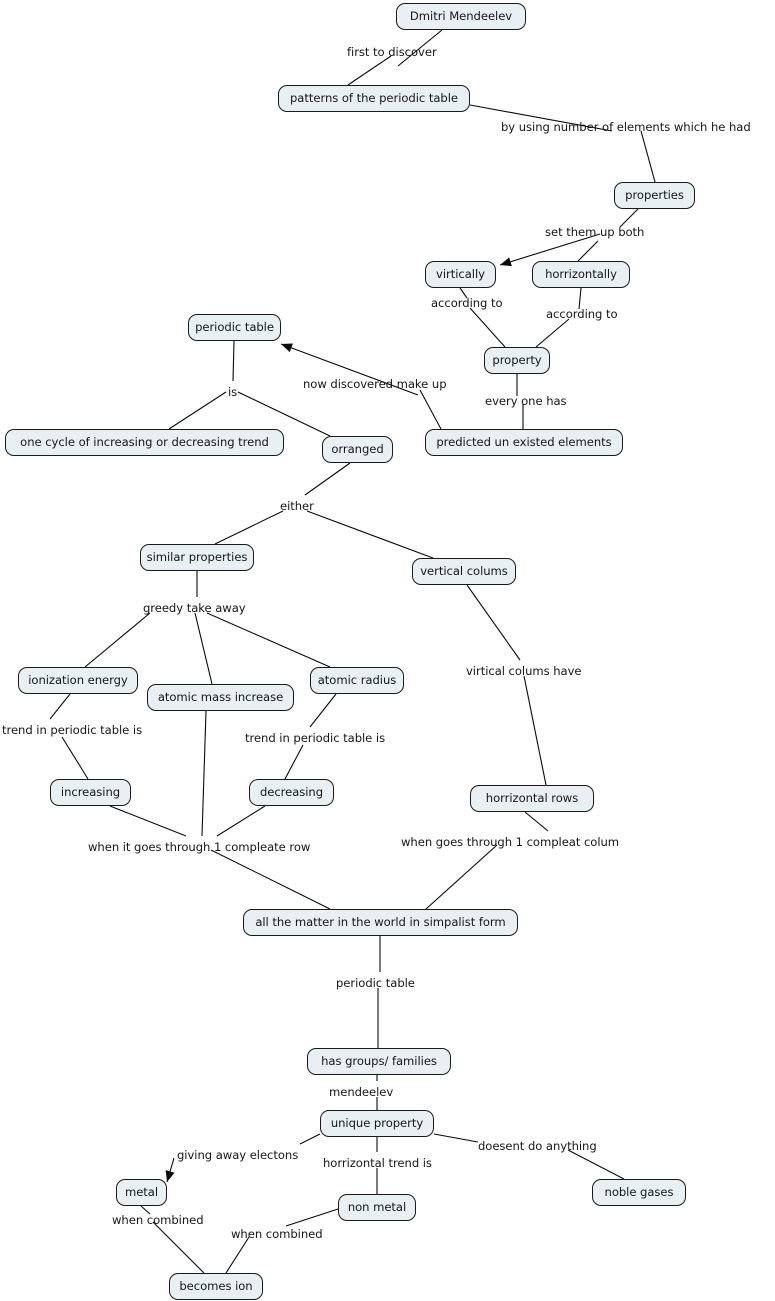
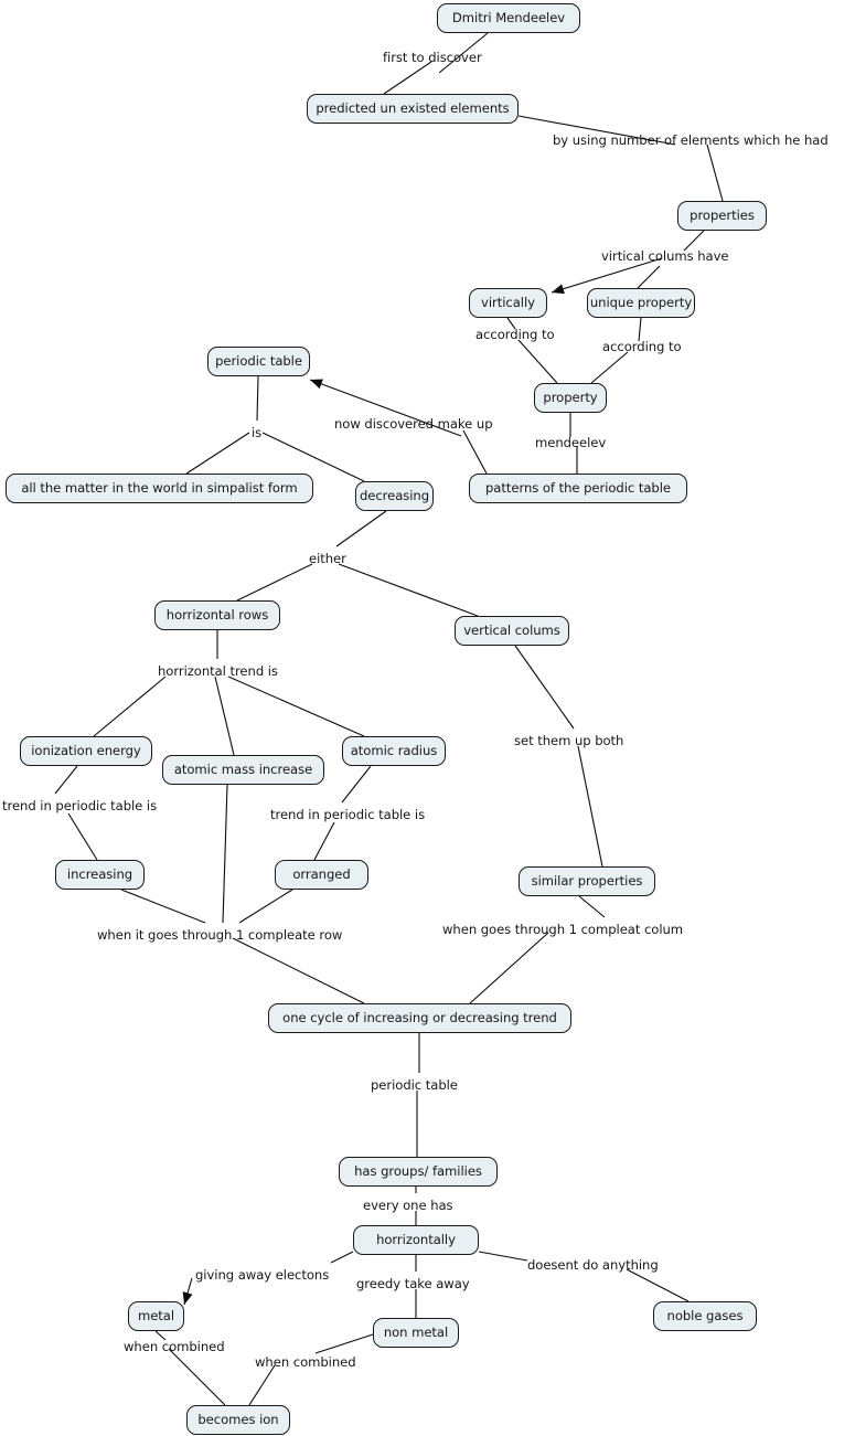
  Dmitri Mendeelev
- patterns of the periodic table
+ predicted un existed elements
  properties
  virtically
- horrizontally
+ unique property
  property
  periodic table
- one cycle of increasing or decreasing trend
+ all the matter in the world in simpalist form
- orranged
+ decreasing
- predicted un existed elements
+ patterns of the periodic table
- similar properties
+ horrizontal rows
  vertical colums
  ionization energy
  atomic mass increase
  atomic radius
  increasing
- decreasing
+ orranged
- horrizontal rows
+ similar properties
- all the matter in the world in simpalist form
+ one cycle of increasing or decreasing trend
  has groups/ families
- unique property
+ horrizontally
  metal
  non metal
  noble gases
  becomes ion
  first to discover
  by using number of elements which he had
- set them up both
+ virtical colums have
  according to
  according to
  now discovered make up
- every one has
+ mendeelev
  is
  either
- greedy take away
+ horrizontal trend is
- virtical colums have
+ set them up both
  trend in periodic table is
  trend in periodic table is
  when it goes through 1 compleate row
  when goes through 1 compleat colum
  periodic table
- mendeelev
+ every one has
  giving away electons
- horrizontal trend is
+ greedy take away
  doesent do anything
  when combined
  when combined
